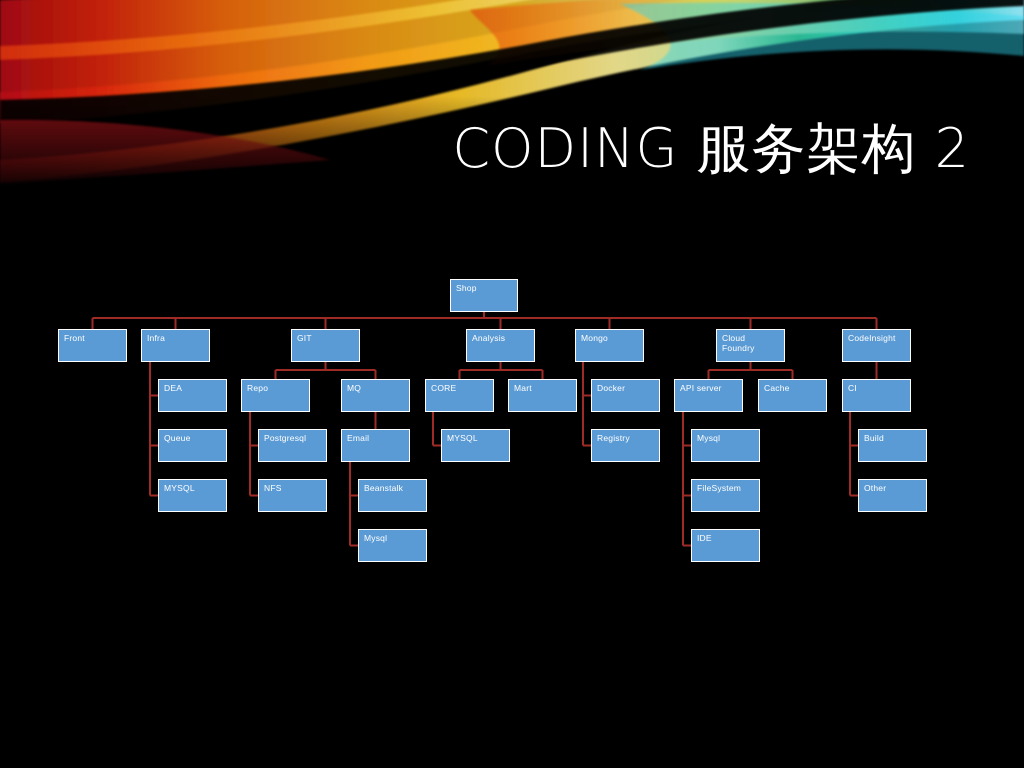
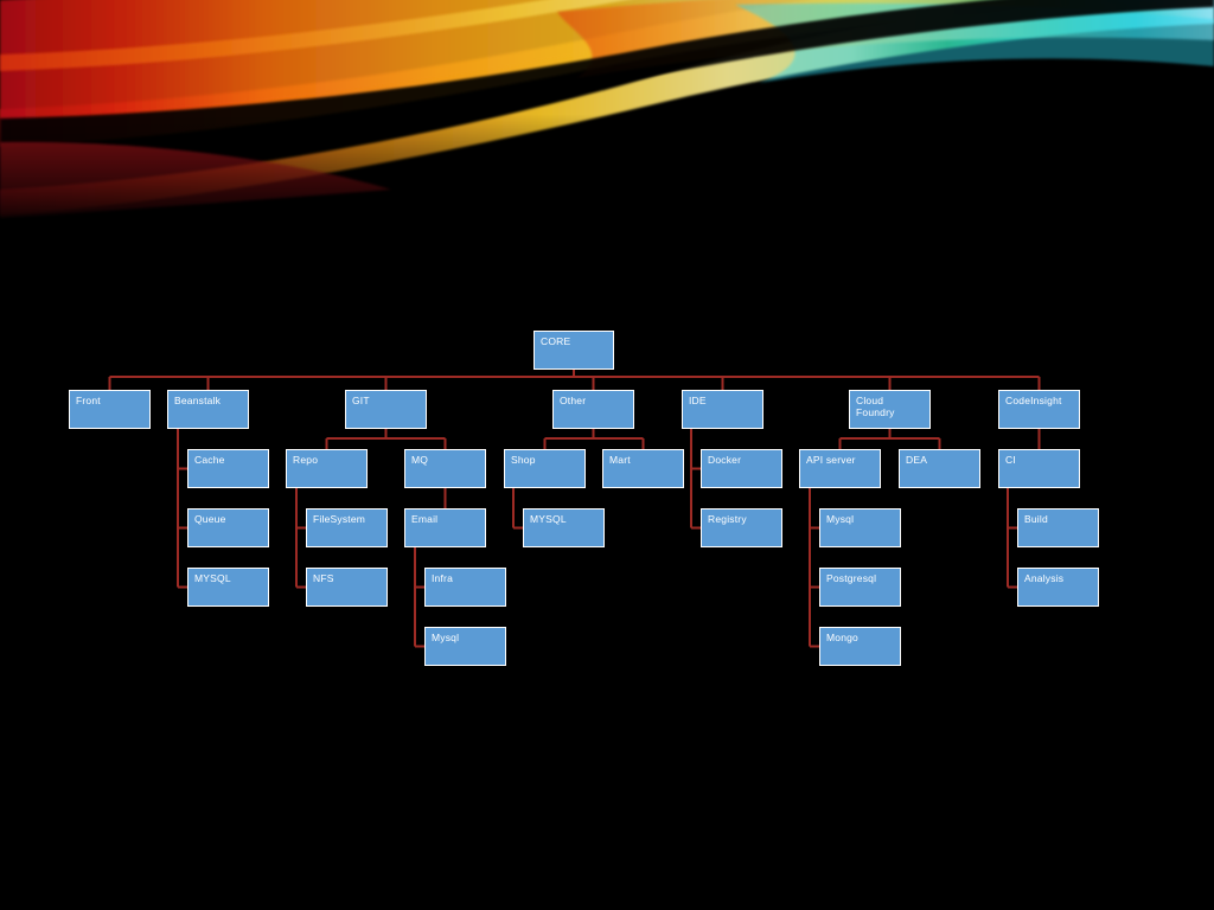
- CODING 服务架构 2
- Shop
+ CORE
  Front
- Infra
+ Beanstalk
  GIT
- Analysis
+ Other
- Mongo
+ IDE
  Cloud Foundry
  CodeInsight
- DEA
+ Cache
  Repo
  MQ
- CORE
+ Shop
  Mart
  Docker
  API server
- Cache
+ DEA
  CI
  Queue
- Postgresql
+ FileSystem
  Email
  MYSQL
  Registry
  Mysql
  Build
  MYSQL
  NFS
- Beanstalk
+ Infra
- FileSystem
+ Postgresql
- Other
+ Analysis
  Mysql
- IDE
+ Mongo
